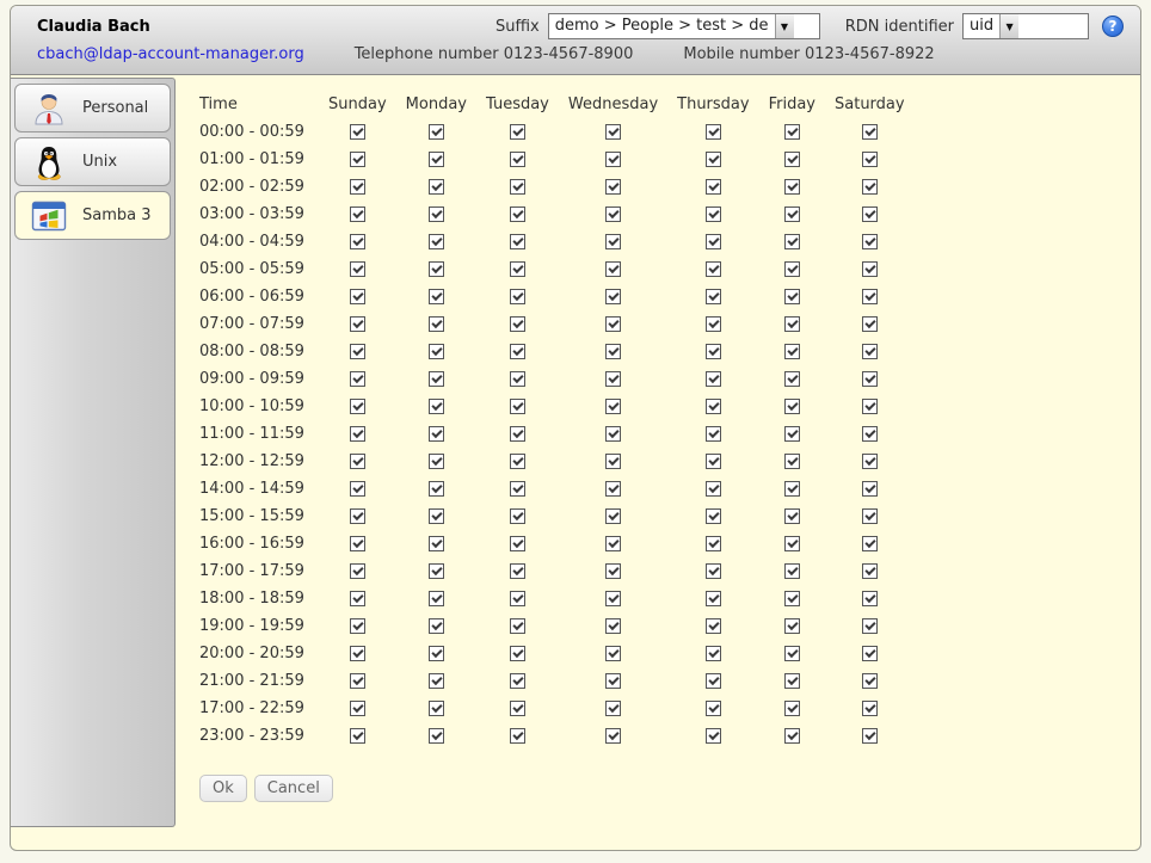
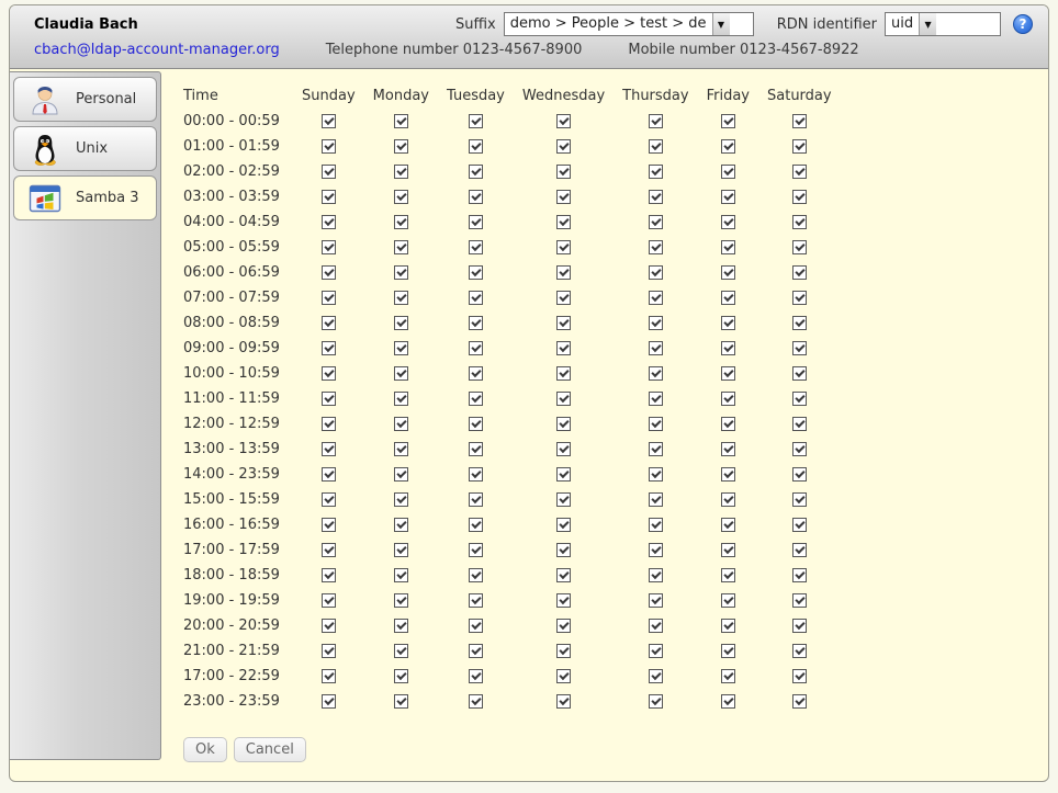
  Claudia Bach
  Suffix
  demo > People > test > de
  ▼
  RDN identifier
  uid
  ▼
  ?
  cbach@ldap-account-manager.org
  Telephone number 0123-4567-8900
  Mobile number 0123-4567-8922
  Personal
  Unix
  Samba 3
  Time	Sunday	Monday	Tuesday	Wednesday	Thursday	Friday	Saturday
  00:00 - 00:59
  01:00 - 01:59
  02:00 - 02:59
  03:00 - 03:59
  04:00 - 04:59
  05:00 - 05:59
  06:00 - 06:59
  07:00 - 07:59
  08:00 - 08:59
  09:00 - 09:59
  10:00 - 10:59
  11:00 - 11:59
  12:00 - 12:59
+ 13:00 - 13:59
- 14:00 - 14:59
+ 14:00 - 23:59
  15:00 - 15:59
  16:00 - 16:59
  17:00 - 17:59
  18:00 - 18:59
  19:00 - 19:59
  20:00 - 20:59
  21:00 - 21:59
  17:00 - 22:59
  23:00 - 23:59
  Ok
  Cancel
